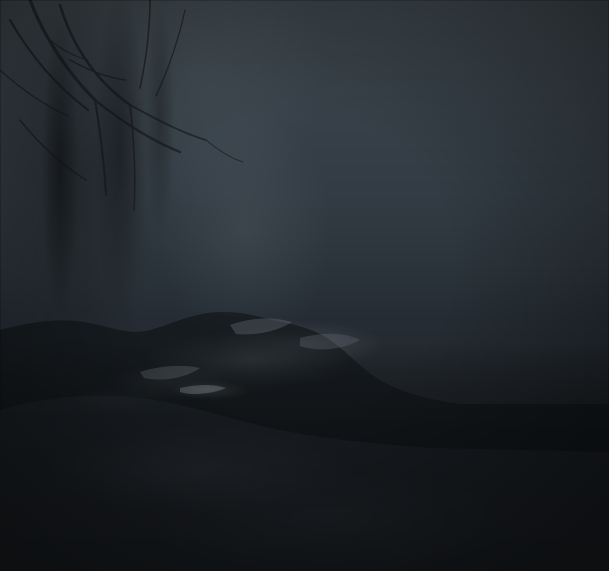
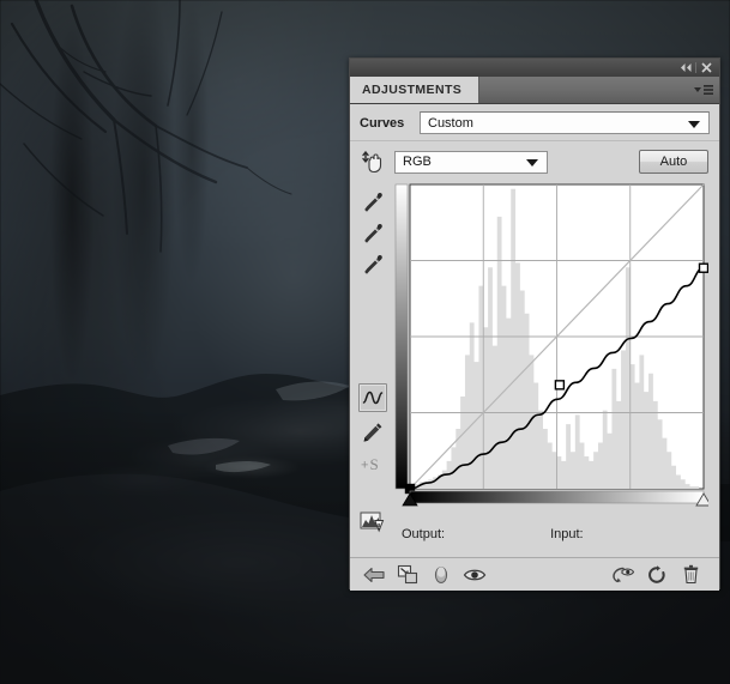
+ ADJUSTMENTS
+ Curves
+ Custom
+ +
+ S
+ RGB
+ Auto
+ Output:
+ Input:
